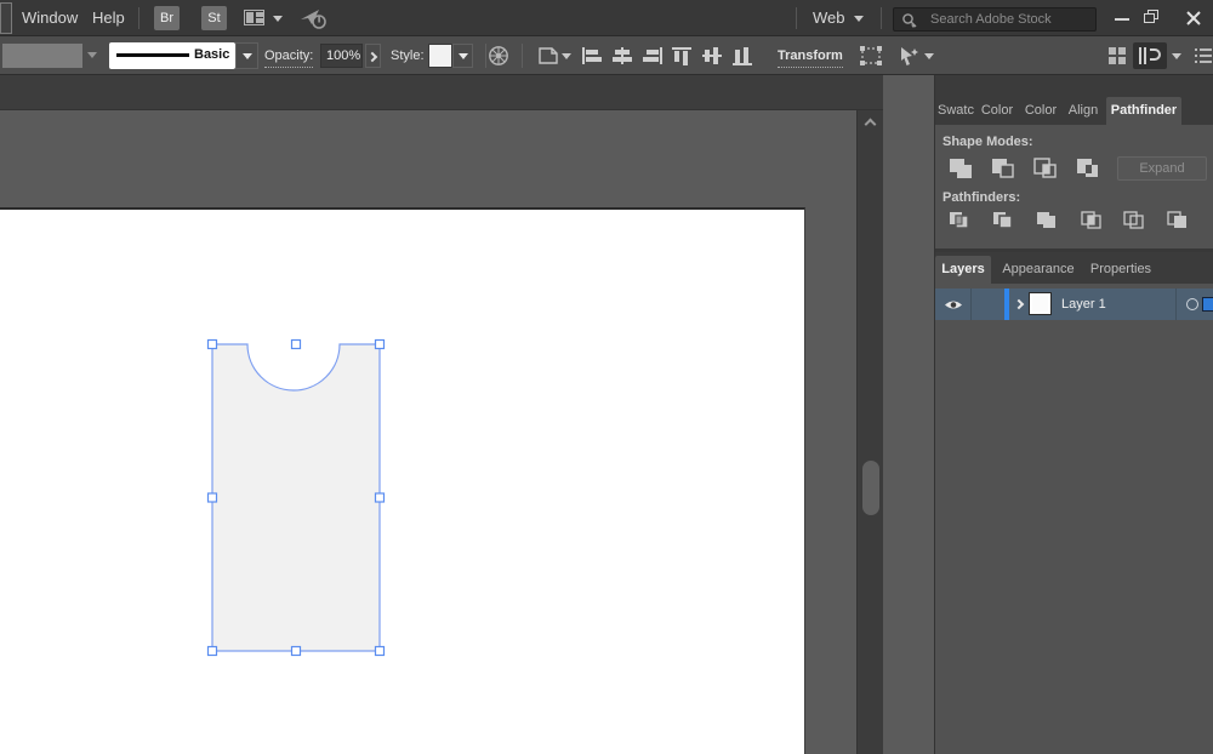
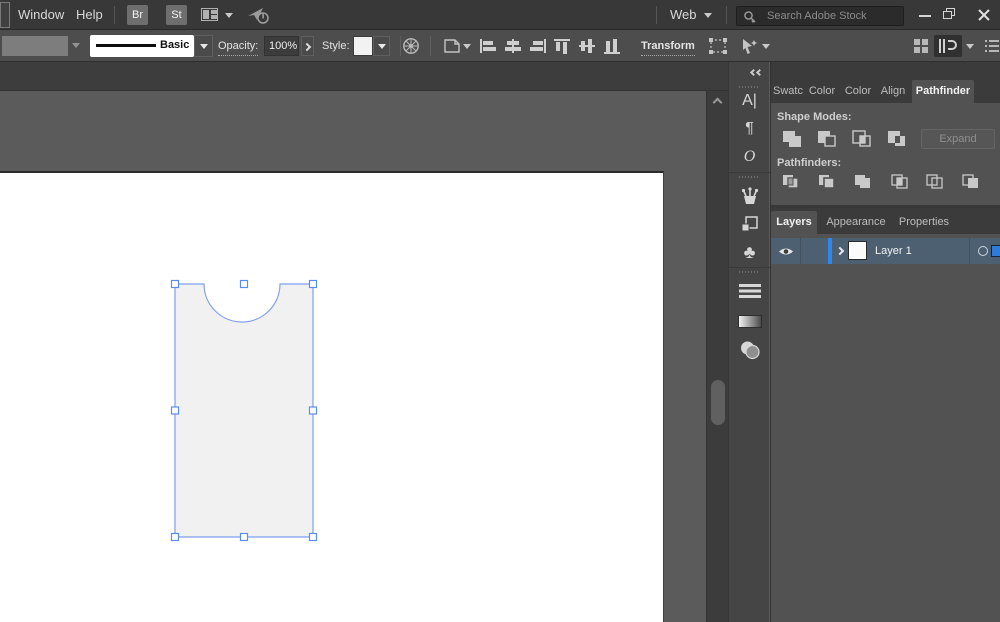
  Window
  Help
  Br
  St
  Web
  Search Adobe Stock
  Basic
  Opacity:
  100%
  Style:
  Transform
+ A|
+ ¶
+ O
+ ♣
  Swatc
  Color
  Color
  Align
  Pathfinder
  Shape Modes:
  Expand
  Pathfinders:
  Layers
  Appearance
  Properties
  Layer 1
